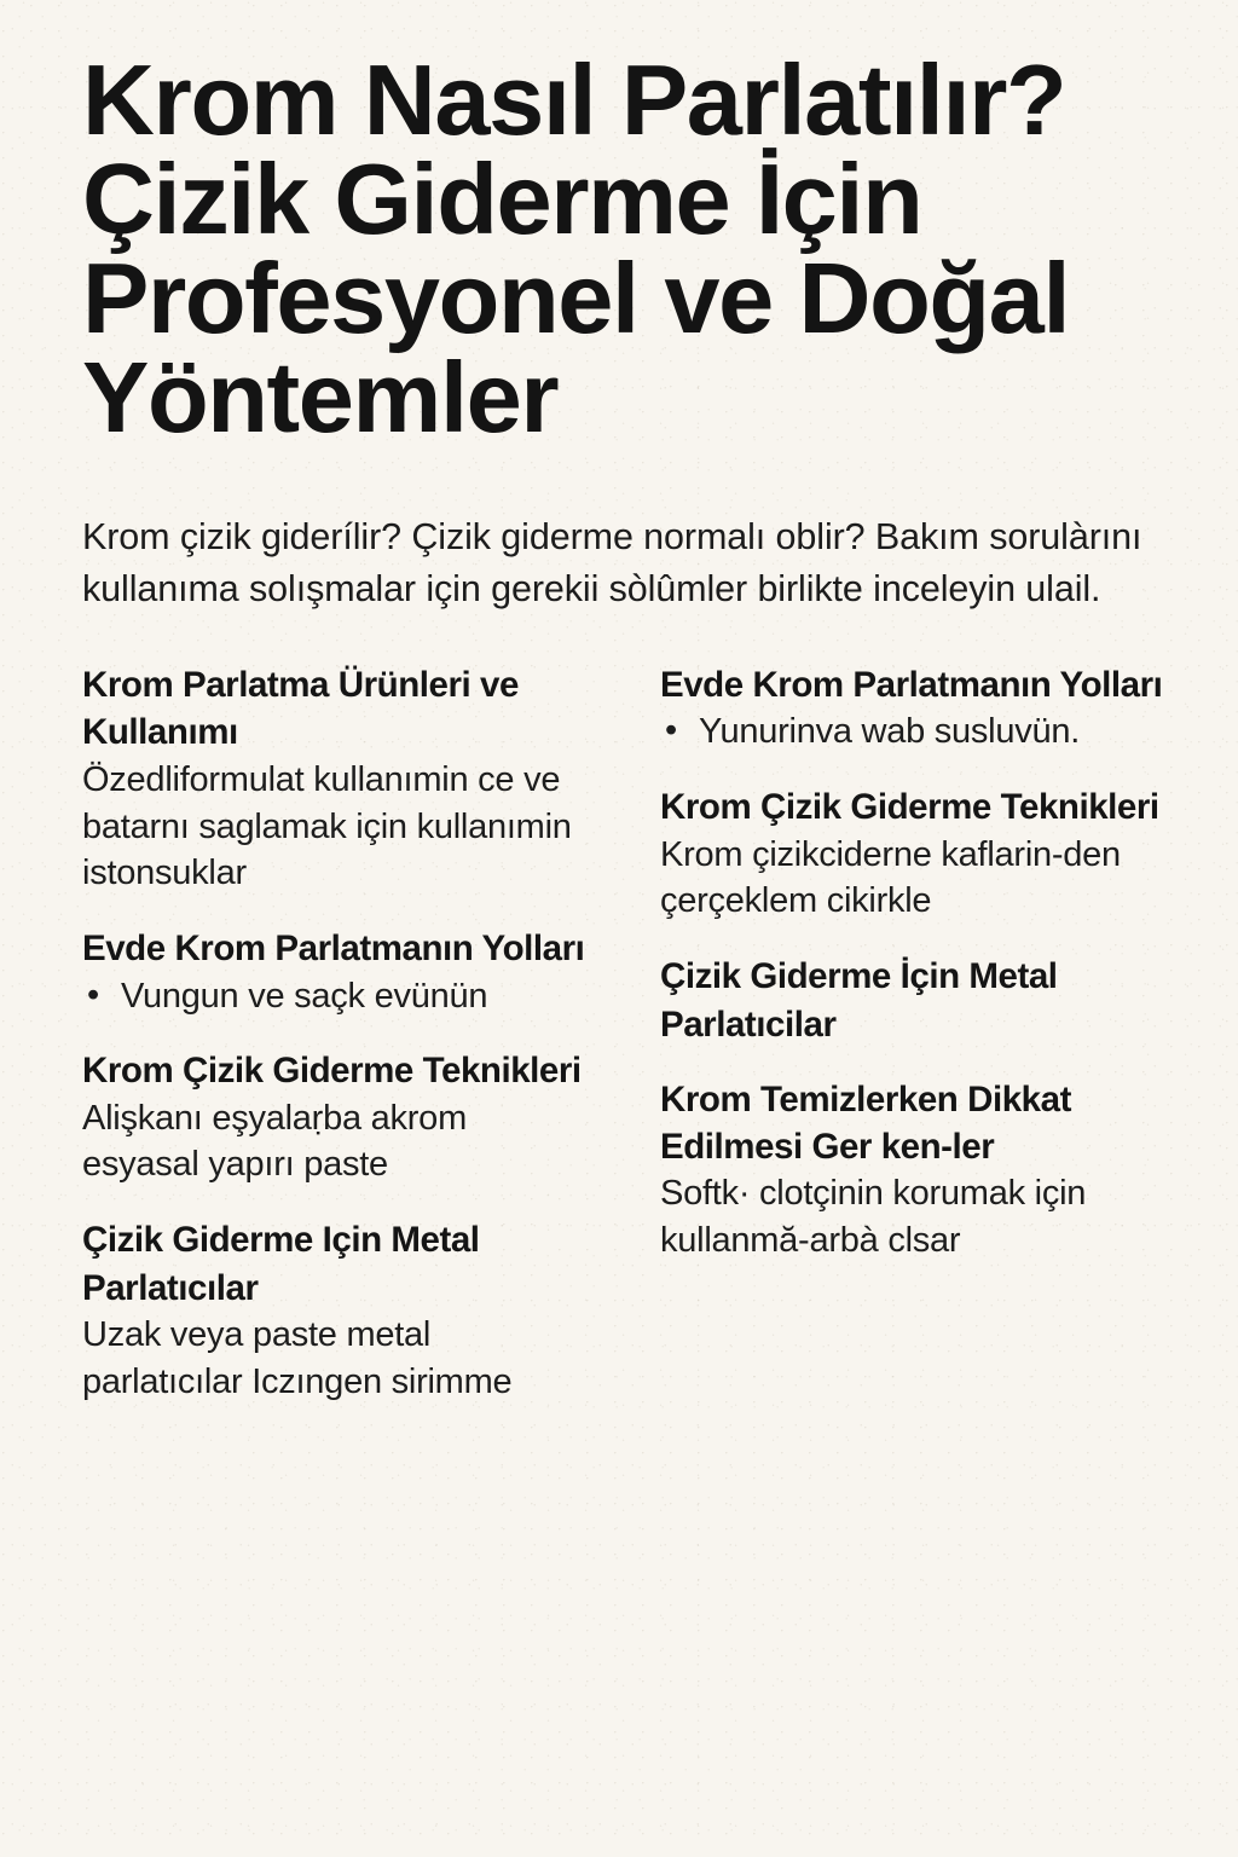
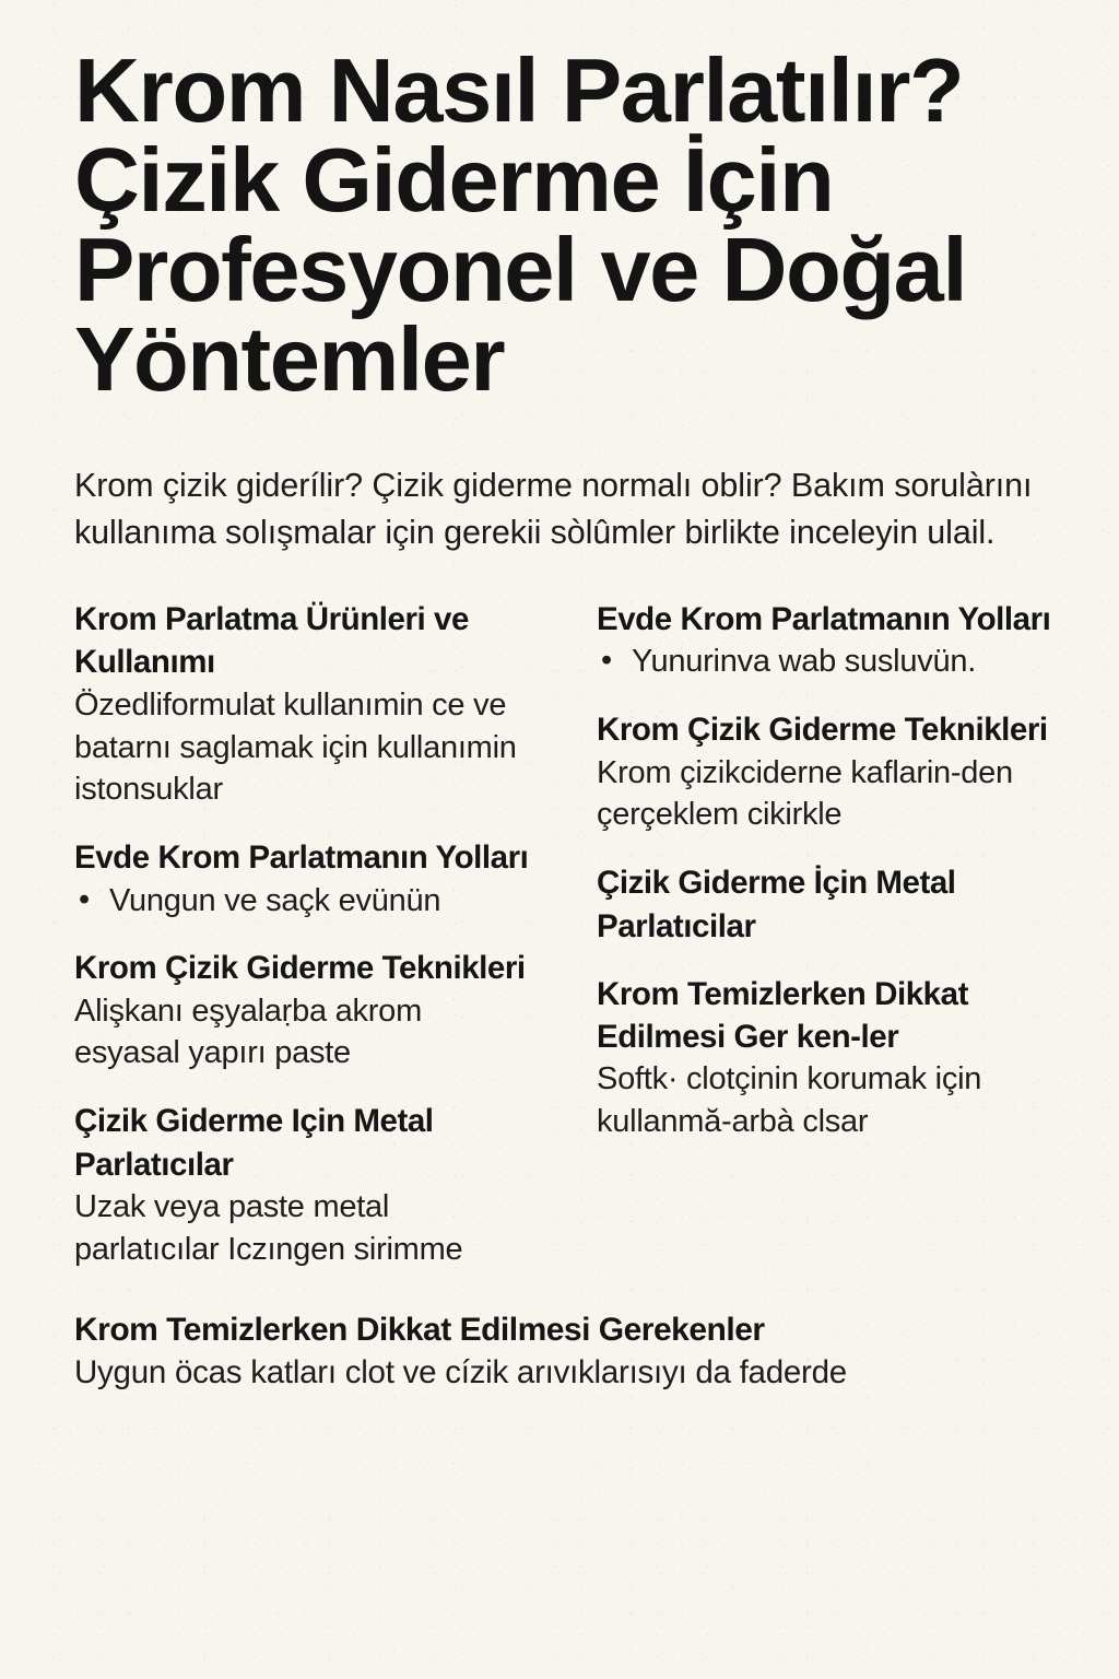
  Krom Nasıl Parlatılır? Çizik Giderme İçin Profesyonel ve Doğal Yöntemler
  Krom çizik giderílir? Çizik giderme normalı oblir? Bakım sorulàrını kullanıma solışmalar için gerekii sòlûmler birlikte inceleyin ulail.
  Krom Parlatma Ürünleri ve Kullanımı
  Özedliformulat kullanımin ce ve batarnı saglamak için kullanımin istonsuklar
  Evde Krom Parlatmanın Yolları
  Vungun ve saçk evünün
  Krom Çizik Giderme Teknikleri
  Alişkanı eşyalaṛba akrom esyasal yapırı paste
  Çizik Giderme Için Metal Parlatıcılar
  Uzak veya paste metal parlatıcılar Iczıngen sirimme
  Evde Krom Parlatmanın Yolları
  Yunurinva wab susluvün.
  Krom Çizik Giderme Teknikleri
  Krom çizikciderne kaflarin-den çerçeklem cikirkle
  Çizik Giderme İçin Metal Parlatıcilar
  Krom Temizlerken Dikkat Edilmesi Ger ken-ler
  Softk· clotçinin korumak için kullanmă-arbà clsar
+ Krom Temizlerken Dikkat Edilmesi Gerekenler
+ Uygun öcas katları clot ve cízik arıvıklarısıyı da faderde
